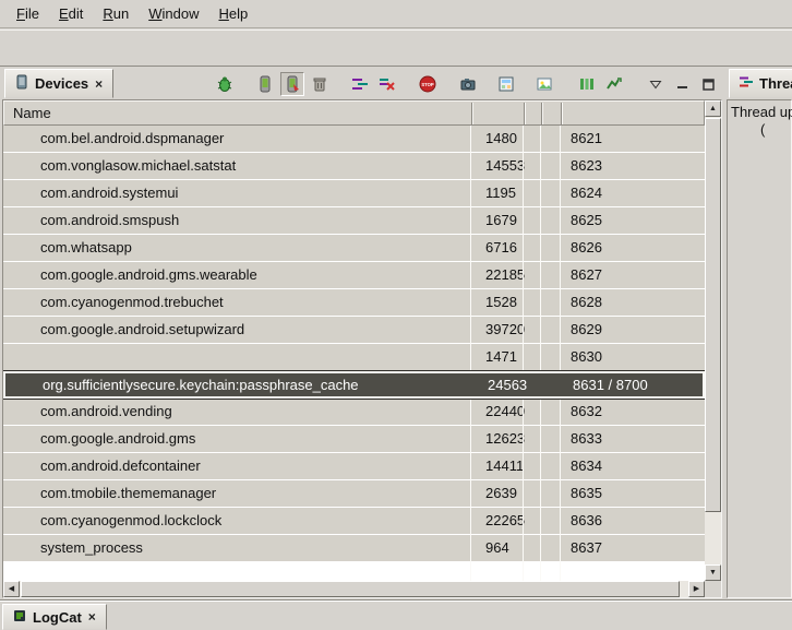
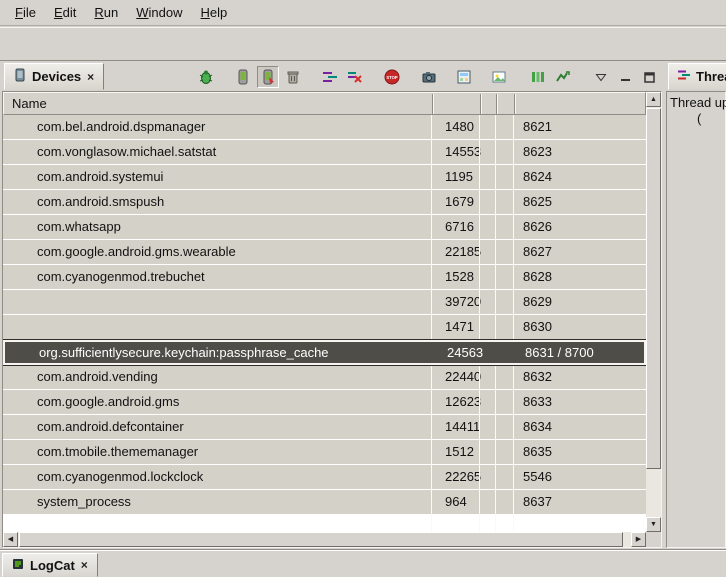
  File
  Edit
  Run
  Window
  Help
  Devices
  ×
  Name
  com.bel.android.dspmanager
  1480
  8621
  com.vonglasow.michael.satstat
  14553
  8623
  com.android.systemui
  1195
  8624
  com.android.smspush
  1679
  8625
  com.whatsapp
  6716
  8626
  com.google.android.gms.wearable
  22185
  8627
  com.cyanogenmod.trebuchet
  1528
  8628
- com.google.android.setupwizard
  39720
  8629
  1471
  8630
  org.sufficientlysecure.keychain:passphrase_cache
  24563
  8631 / 8700
  com.android.vending
  22440
  8632
  com.google.android.gms
  12623
  8633
  com.android.defcontainer
  14411
  8634
  com.tmobile.thememanager
- 2639
+ 1512
  8635
  com.cyanogenmod.lockclock
  22265
- 8636
+ 5546
  system_process
  964
  8637
  Thread u
  (
  LogCat
  ×
